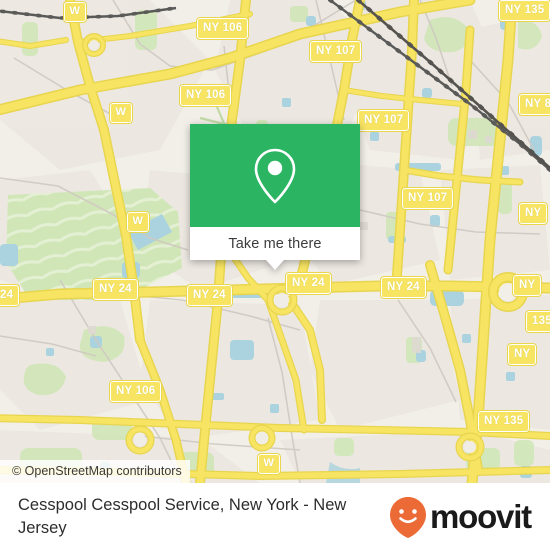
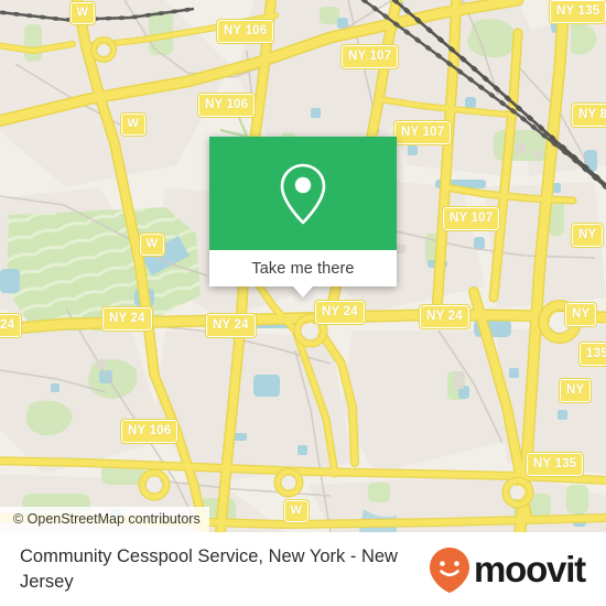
  W
  NY 106
  NY 107
  NY 135
  NY 106
  NY 107
  NY 8
  W
  NY 107
  W
  NY
  24
  NY 24
  NY 24
  NY 24
  NY 24
  NY
  135
  NY
  NY 106
  NY 135
  W
  © OpenStreetMap contributors
  Take me there
- Cesspool Cesspool Service, New York - New Jersey
+ Community Cesspool Service, New York - New Jersey
  moovit
